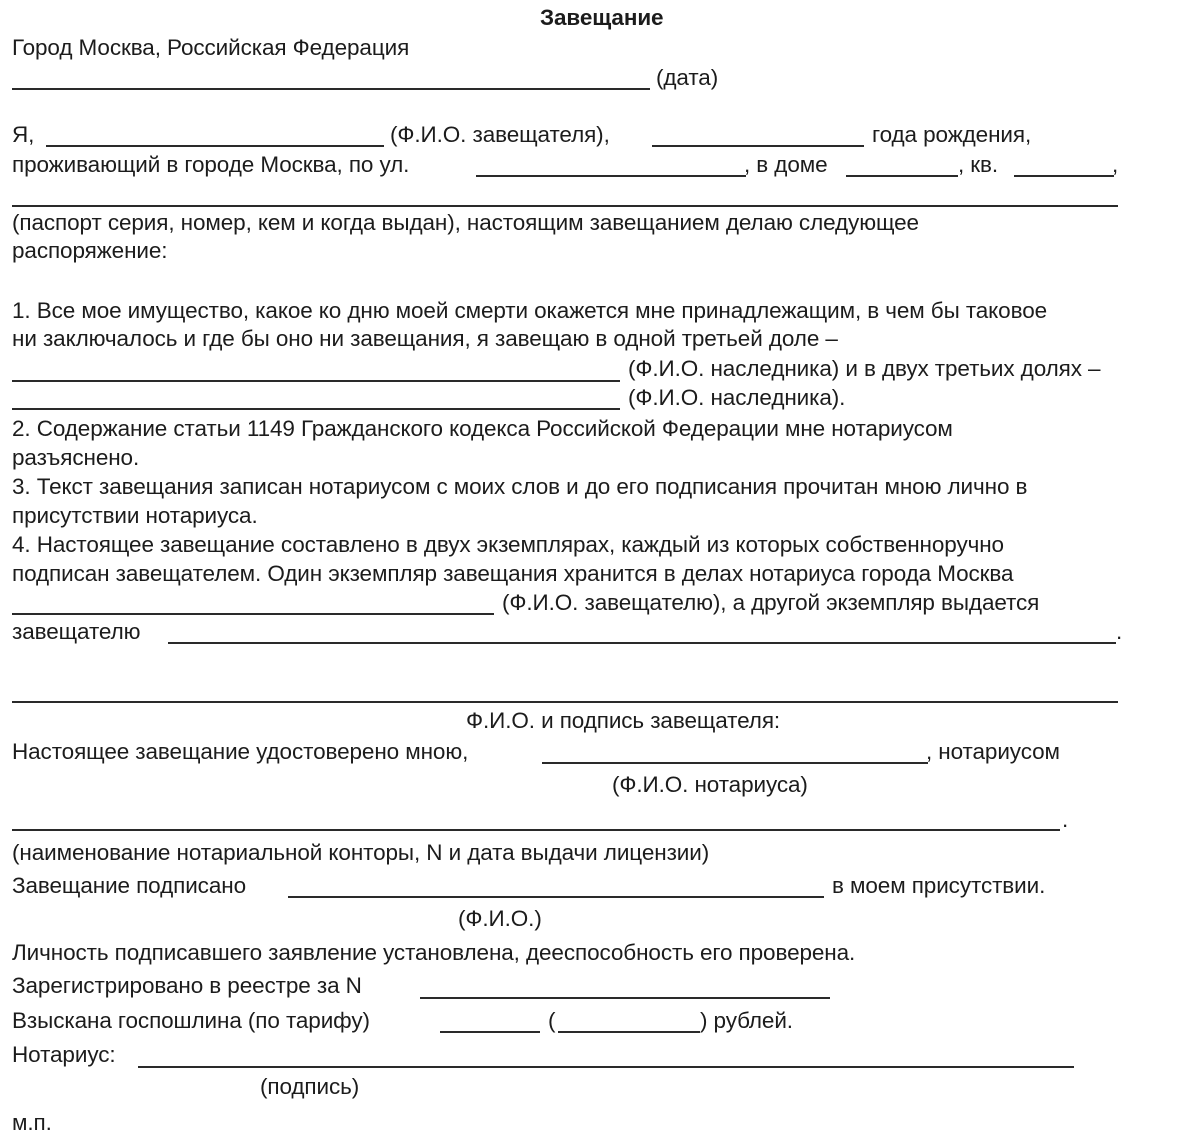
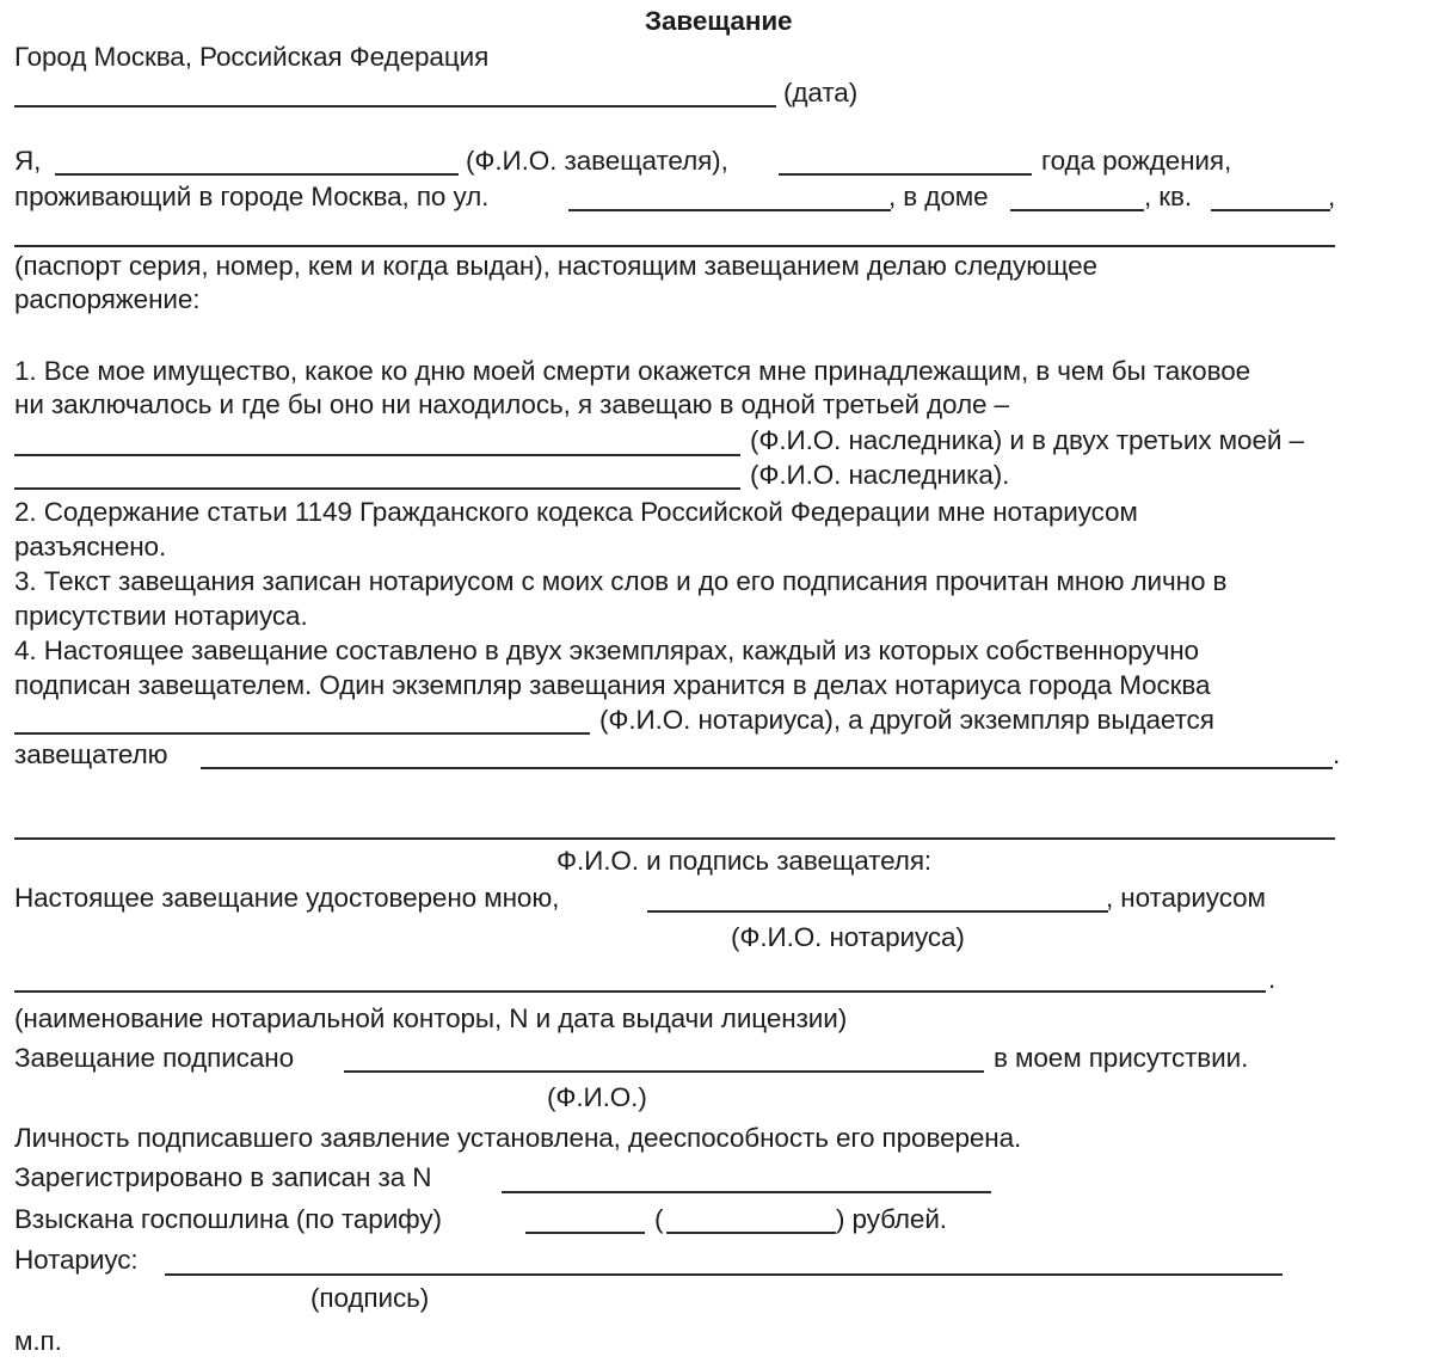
  Завещание
  Город Москва, Российская Федерация
  (дата)
  Я,
  (Ф.И.О. завещателя),
  года рождения,
  проживающий в городе Москва, по ул.
  , в доме
  , кв.
  ,
  (паспорт серия, номер, кем и когда выдан), настоящим завещанием делаю следующее
  распоряжение:
  1. Все мое имущество, какое ко дню моей смерти окажется мне принадлежащим, в чем бы таковое
- ни заключалось и где бы оно ни завещания, я завещаю в одной третьей доле –
+ ни заключалось и где бы оно ни находилось, я завещаю в одной третьей доле –
- (Ф.И.О. наследника) и в двух третьих долях –
+ (Ф.И.О. наследника) и в двух третьих моей –
  (Ф.И.О. наследника).
  2. Содержание статьи 1149 Гражданского кодекса Российской Федерации мне нотариусом
  разъяснено.
  3. Текст завещания записан нотариусом с моих слов и до его подписания прочитан мною лично в
  присутствии нотариуса.
  4. Настоящее завещание составлено в двух экземплярах, каждый из которых собственноручно
  подписан завещателем. Один экземпляр завещания хранится в делах нотариуса города Москва
- (Ф.И.О. завещателю), а другой экземпляр выдается
+ (Ф.И.О. нотариуса), а другой экземпляр выдается
  завещателю
  .
  Ф.И.О. и подпись завещателя:
  Настоящее завещание удостоверено мною,
  , нотариусом
  (Ф.И.О. нотариуса)
  .
  (наименование нотариальной конторы, N и дата выдачи лицензии)
  Завещание подписано
  в моем присутствии.
  (Ф.И.О.)
  Личность подписавшего заявление установлена, дееспособность его проверена.
- Зарегистрировано в реестре за N
+ Зарегистрировано в записан за N
  Взыскана госпошлина (по тарифу)
  (
  ) рублей.
  Нотариус:
  (подпись)
  м.п.
